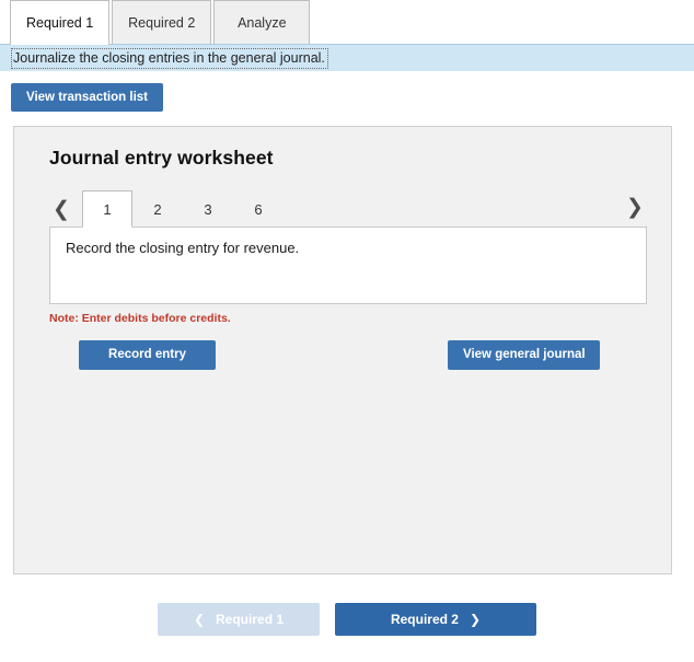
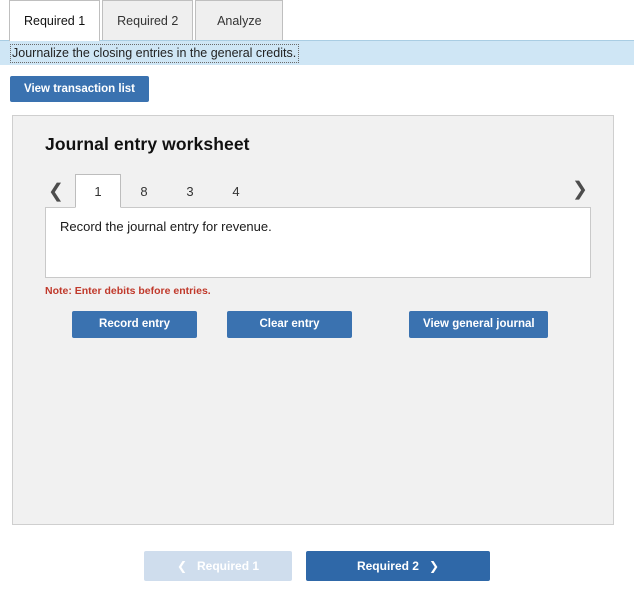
  Required 1
  Required 2
  Analyze
- Journalize the closing entries in the general journal.
+ Journalize the closing entries in the general credits.
  View transaction list
  Journal entry worksheet
  ❮
  1
- 2
+ 8
  3
- 6
+ 4
  ❯
- Record the closing entry for revenue.
+ Record the journal entry for revenue.
- Note: Enter debits before credits.
+ Note: Enter debits before entries.
  Record entry
+ Clear entry
  View general journal
  ❮
  Required 1
  Required 2
  ❯
